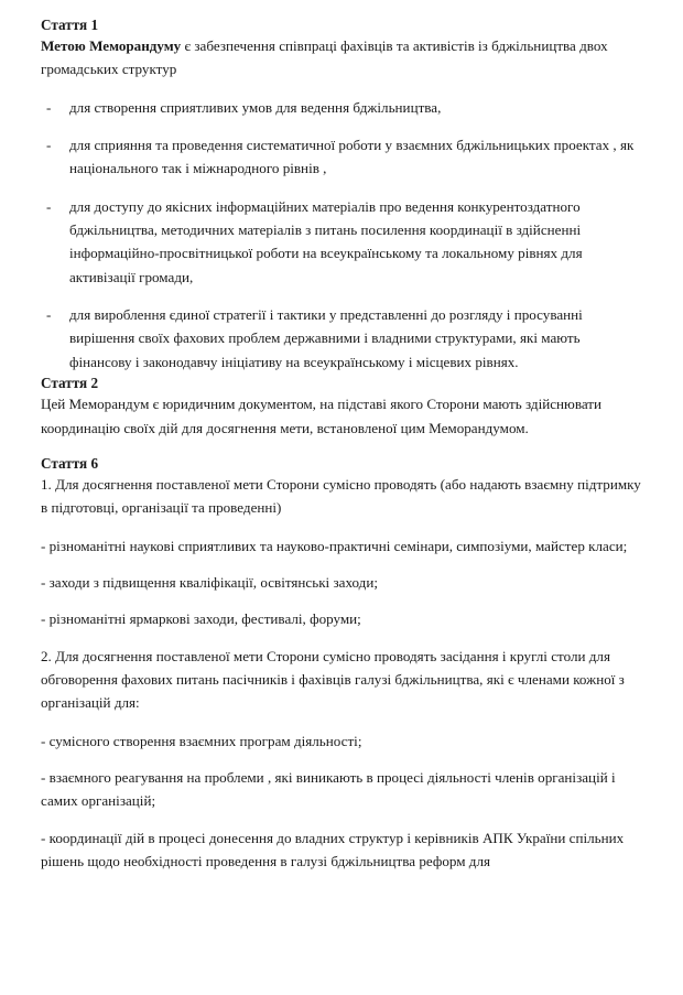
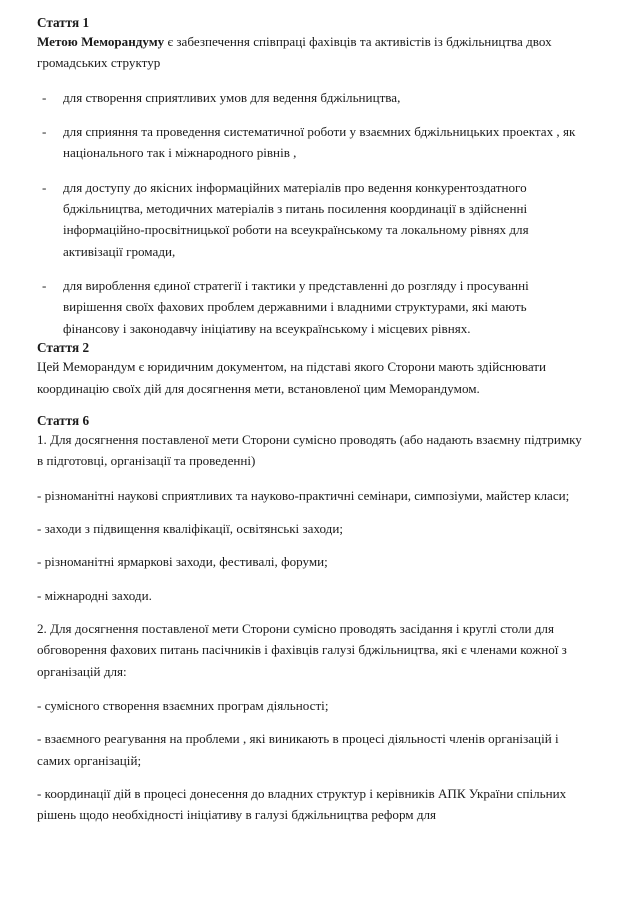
  Стаття 1
  Метою Меморандуму є забезпечення співпраці фахівців та активістів із бджільництва двох громадських структур
  -
  для створення сприятливих умов для ведення бджільництва,
  -
  для сприяння та проведення систематичної роботи у взаємних бджільницьких проектах , як національного так і міжнародного рівнів ,
  -
  для доступу до якісних інформаційних матеріалів про ведення конкурентоздатного бджільництва, методичних матеріалів з питань посилення координації в здійсненні інформаційно-просвітницької роботи на всеукраїнському та локальному рівнях для активізації громади,
  -
  для вироблення єдиної стратегії і тактики у представленні до розгляду і просуванні вирішення своїх фахових проблем державними і владними структурами, які мають фінансову і законодавчу ініціативу на всеукраїнському і місцевих рівнях.
  Стаття 2
  Цей Меморандум є юридичним документом, на підставі якого Сторони мають здійснювати координацію своїх дій для досягнення мети, встановленої цим Меморандумом.
  Стаття 6
  1. Для досягнення поставленої мети Сторони сумісно проводять (або надають взаємну підтримку в підготовці, організації та проведенні)
  - різноманітні наукові сприятливих та науково-практичні семінари, симпозіуми, майстер класи;
  - заходи з підвищення кваліфікації, освітянські заходи;
  - різноманітні ярмаркові заходи, фестивалі, форуми;
+ - міжнародні заходи.
  2. Для досягнення поставленої мети Сторони сумісно проводять засідання і круглі столи для обговорення фахових питань пасічників і фахівців галузі бджільництва, які є членами кожної з організацій для:
  - сумісного створення взаємних програм діяльності;
  - взаємного реагування на проблеми , які виникають в процесі діяльності членів організацій і самих організацій;
- - координації дій в процесі донесення до владних структур і керівників АПК України спільних рішень щодо необхідності проведення в галузі бджільництва реформ для
+ - координації дій в процесі донесення до владних структур і керівників АПК України спільних рішень щодо необхідності ініціативу в галузі бджільництва реформ для
